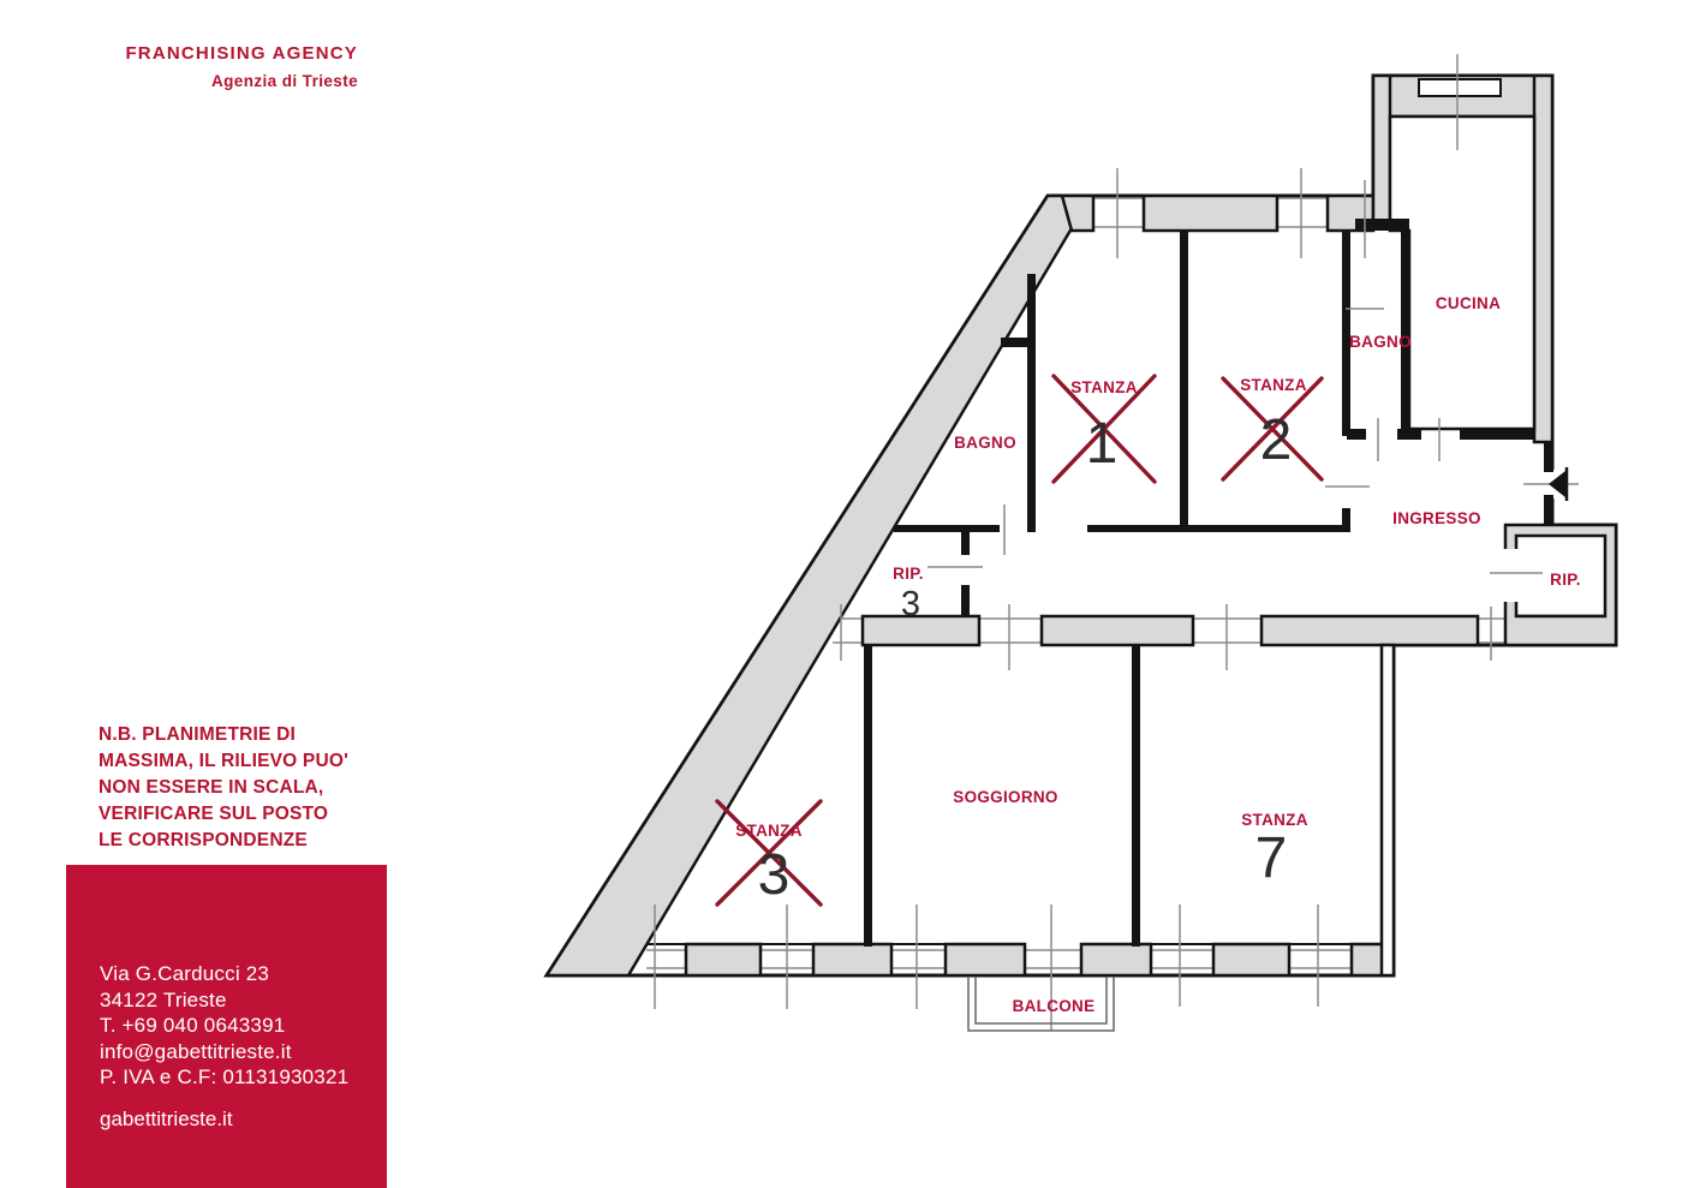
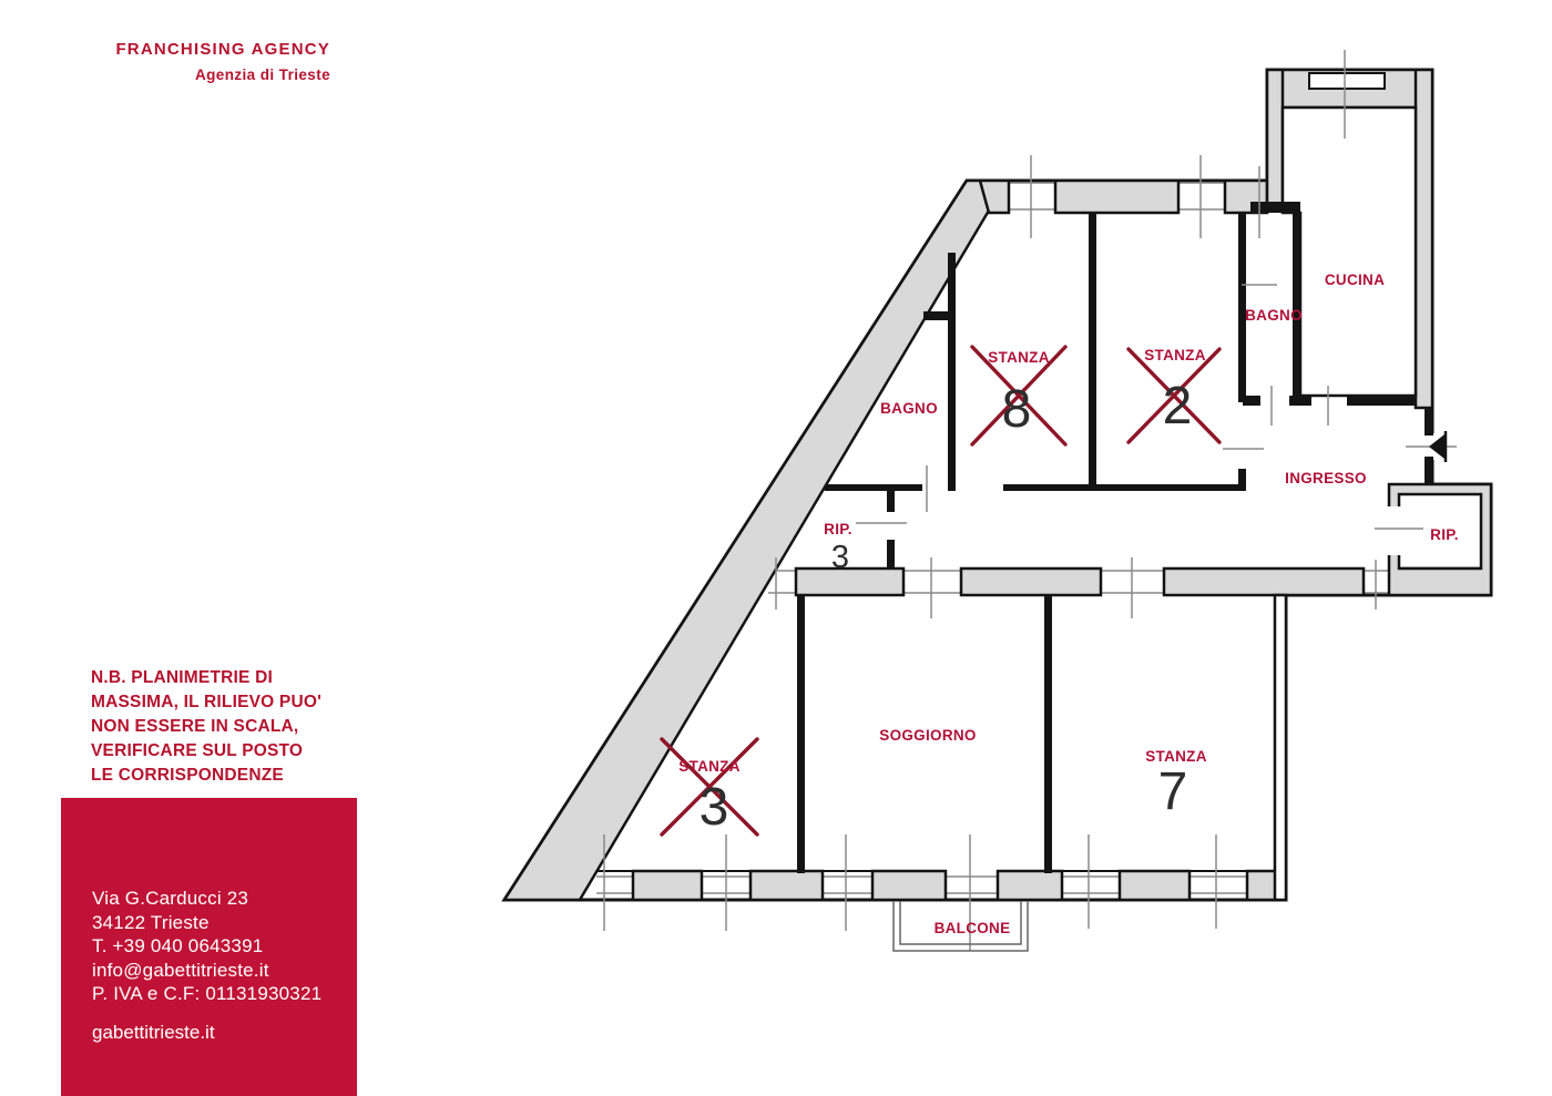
  FRANCHISING AGENCY
  Agenzia di Trieste
  N.B. PLANIMETRIE DI
  MASSIMA, IL RILIEVO PUO'
  NON ESSERE IN SCALA,
  VERIFICARE SUL POSTO
  LE CORRISPONDENZE
  Via G.Carducci 23
  34122 Trieste
- T. +69 040 0643391
+ T. +39 040 0643391
  info@gabettitrieste.it
  P. IVA e C.F: 01131930321
  gabettitrieste.it
  STANZA
- 1
+ 8
  STANZA
  2
  BAGNO
  BAGNO
  CUCINA
  INGRESSO
  RIP.
  RIP.
  3
  STANZA
  3
  SOGGIORNO
  STANZA
  7
  BALCONE
